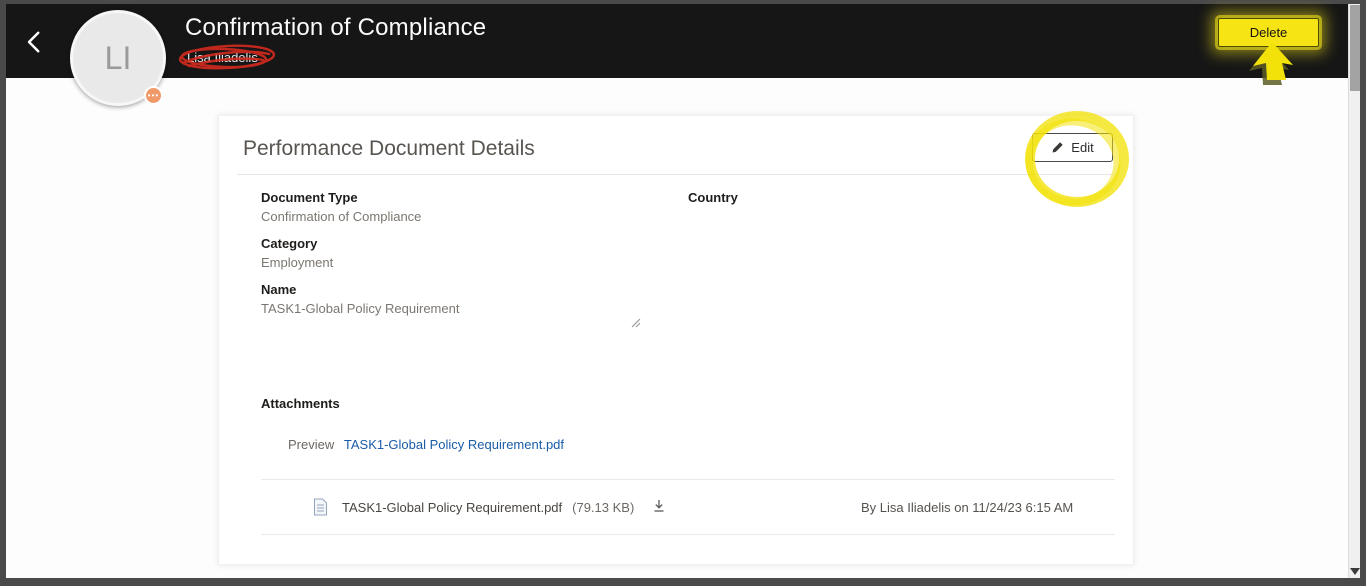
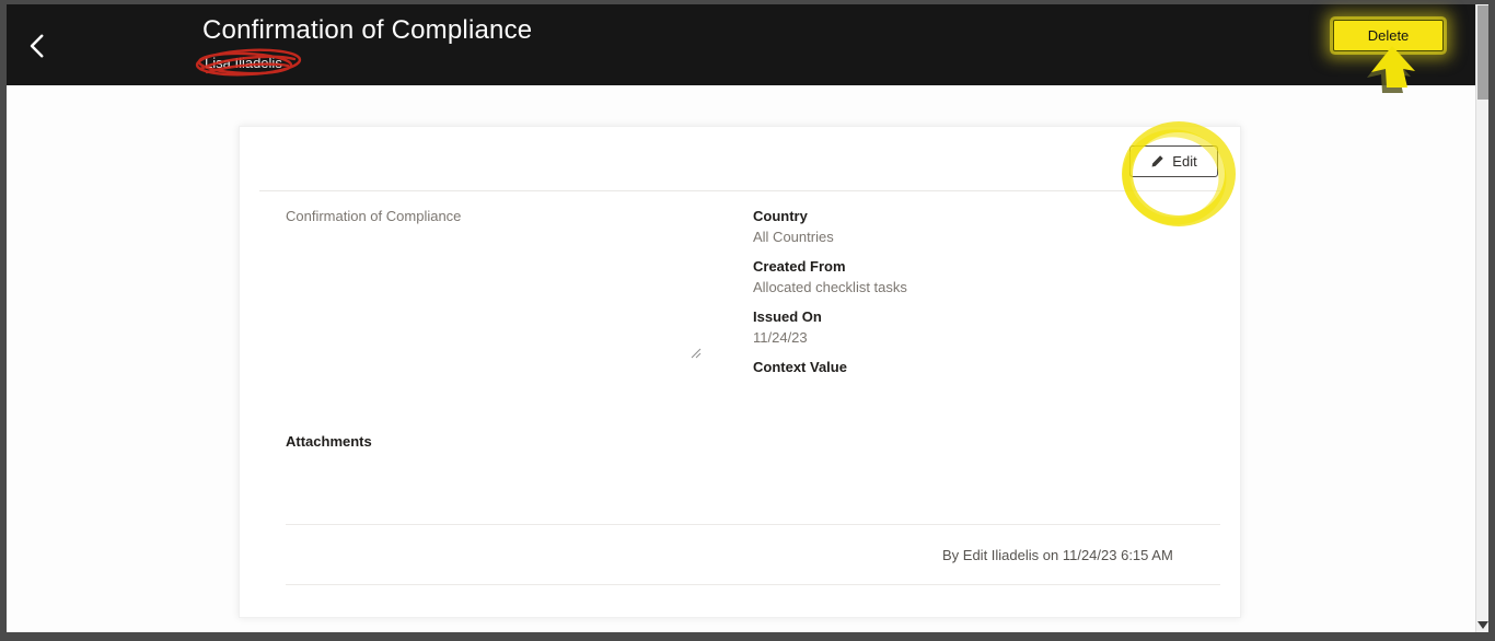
  Confirmation of Compliance
  Delete
- LI
- •••
- Performance Document Details
  Edit
- Document Type
  Confirmation of Compliance
- Category
- Employment
- Name
- TASK1-Global Policy Requirement
  Country
+ All Countries
+ Created From
+ Allocated checklist tasks
+ Issued On
+ 11/24/23
+ Context Value
  Attachments
- Preview TASK1-Global Policy Requirement.pdf
- TASK1-Global Policy Requirement.pdf
- (79.13 KB)
- By Lisa Iliadelis on 11/24/23 6:15 AM
+ By Edit Iliadelis on 11/24/23 6:15 AM
